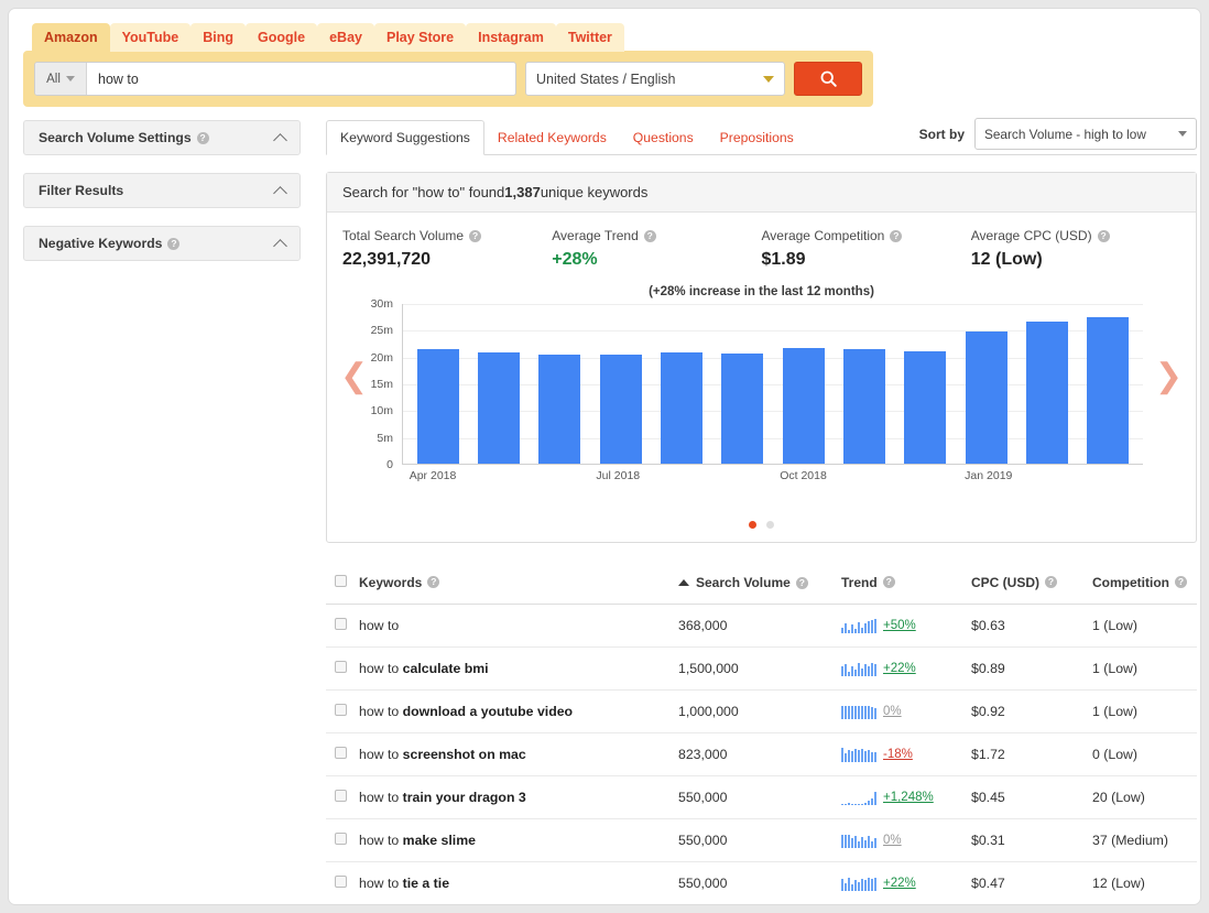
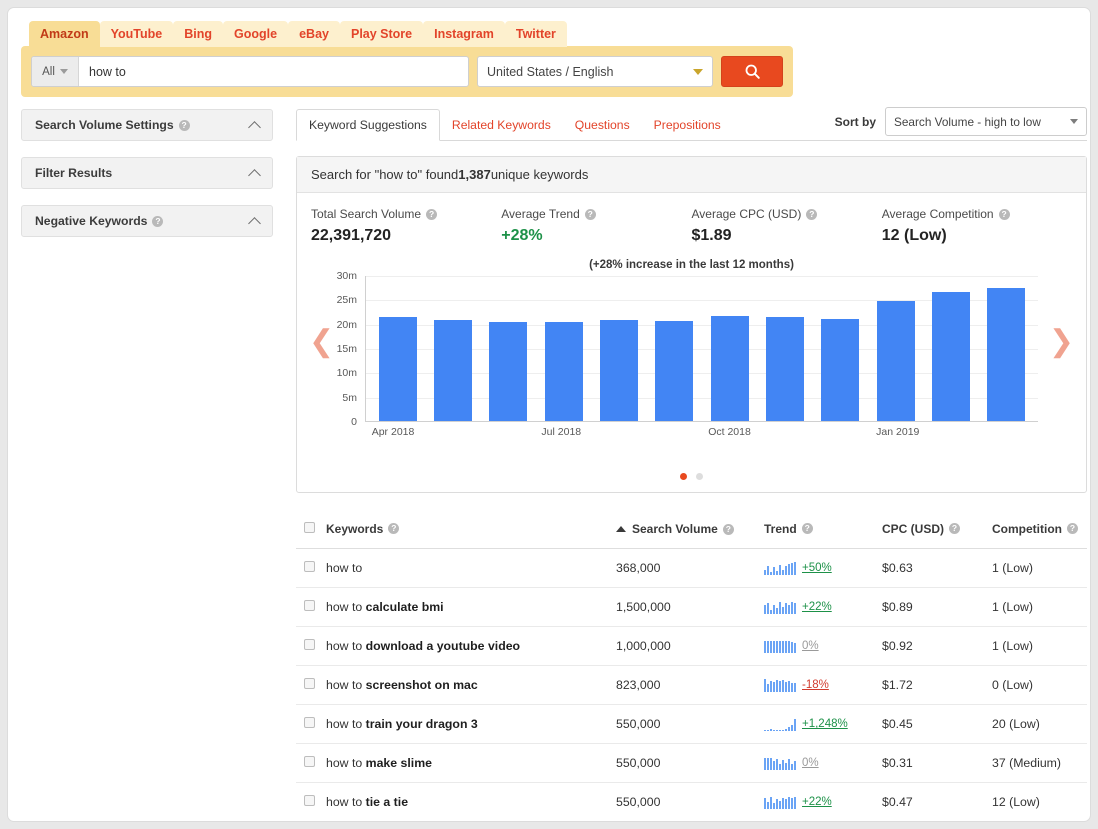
  Amazon
  YouTube
  Bing
  Google
  eBay
  Play Store
  Instagram
  Twitter
  All
  how to
  United States / English
  Search Volume Settings
  ?
  Filter Results
  Negative Keywords
  ?
  Keyword Suggestions
  Related Keywords
  Questions
  Prepositions
  Sort by
  Search Volume - high to low
  Search for "how to" found
  1,387
  unique keywords
  Total Search Volume
  ?
  22,391,720
  Average Trend
  ?
  +28%
- Average Competition
+ Average CPC (USD)
  ?
  $1.89
- Average CPC (USD)
+ Average Competition
  ?
  12 (Low)
  (+28% increase in the last 12 months)
  ❮
  ❯
  30m
  25m
  20m
  15m
  10m
  5m
  0
  Apr 2018
  Jul 2018
  Oct 2018
  Jan 2019
  	Keywords ?	Search Volume ?	Trend ?	CPC (USD) ?	Competition ?
  	how to	368,000	+50%	$0.63	1 (Low)
  	how to calculate bmi	1,500,000	+22%	$0.89	1 (Low)
  	how to download a youtube video	1,000,000	0%	$0.92	1 (Low)
  	how to screenshot on mac	823,000	-18%	$1.72	0 (Low)
  	how to train your dragon 3	550,000	+1,248%	$0.45	20 (Low)
  	how to make slime	550,000	0%	$0.31	37 (Medium)
  	how to tie a tie	550,000	+22%	$0.47	12 (Low)
